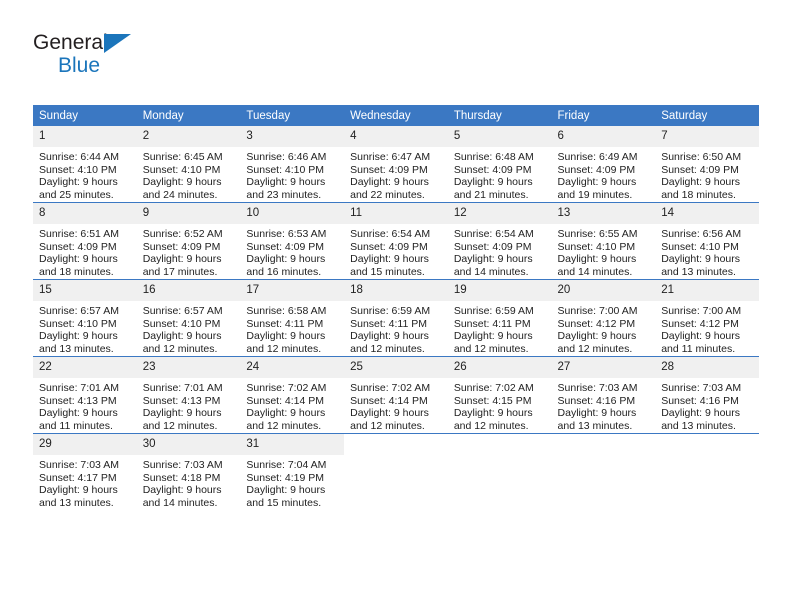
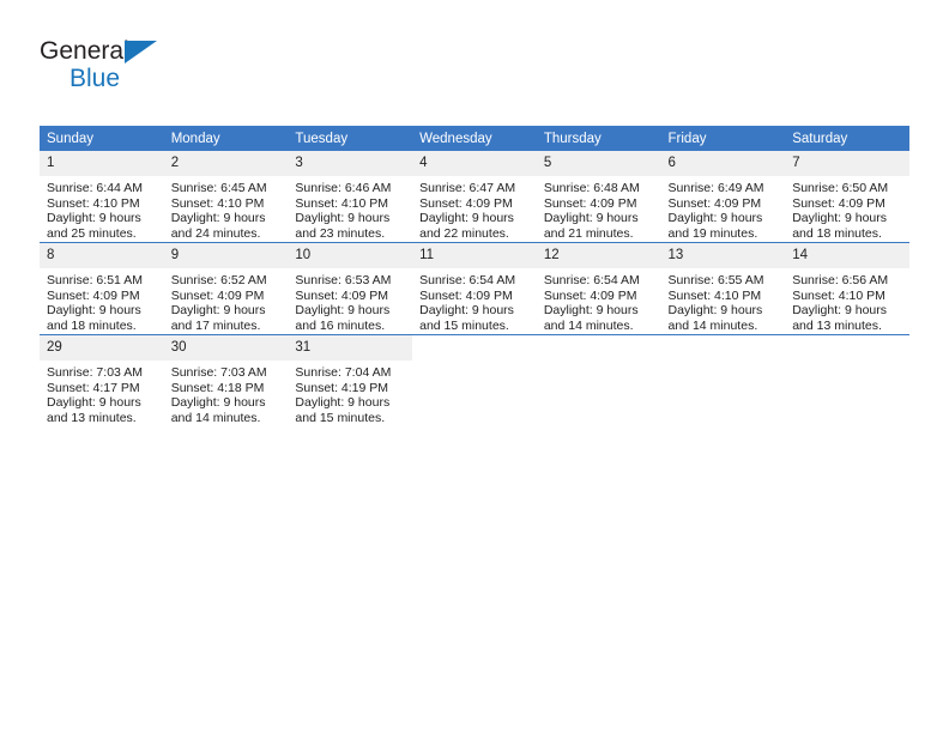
  General
  Blue
  Sunday	Monday	Tuesday	Wednesday	Thursday	Friday	Saturday
  1Sunrise: 6:44 AMSunset: 4:10 PMDaylight: 9 hoursand 25 minutes.	2Sunrise: 6:45 AMSunset: 4:10 PMDaylight: 9 hoursand 24 minutes.	3Sunrise: 6:46 AMSunset: 4:10 PMDaylight: 9 hoursand 23 minutes.	4Sunrise: 6:47 AMSunset: 4:09 PMDaylight: 9 hoursand 22 minutes.	5Sunrise: 6:48 AMSunset: 4:09 PMDaylight: 9 hoursand 21 minutes.	6Sunrise: 6:49 AMSunset: 4:09 PMDaylight: 9 hoursand 19 minutes.	7Sunrise: 6:50 AMSunset: 4:09 PMDaylight: 9 hoursand 18 minutes.
  8Sunrise: 6:51 AMSunset: 4:09 PMDaylight: 9 hoursand 18 minutes.	9Sunrise: 6:52 AMSunset: 4:09 PMDaylight: 9 hoursand 17 minutes.	10Sunrise: 6:53 AMSunset: 4:09 PMDaylight: 9 hoursand 16 minutes.	11Sunrise: 6:54 AMSunset: 4:09 PMDaylight: 9 hoursand 15 minutes.	12Sunrise: 6:54 AMSunset: 4:09 PMDaylight: 9 hoursand 14 minutes.	13Sunrise: 6:55 AMSunset: 4:10 PMDaylight: 9 hoursand 14 minutes.	14Sunrise: 6:56 AMSunset: 4:10 PMDaylight: 9 hoursand 13 minutes.
- 15Sunrise: 6:57 AMSunset: 4:10 PMDaylight: 9 hoursand 13 minutes.	16Sunrise: 6:57 AMSunset: 4:10 PMDaylight: 9 hoursand 12 minutes.	17Sunrise: 6:58 AMSunset: 4:11 PMDaylight: 9 hoursand 12 minutes.	18Sunrise: 6:59 AMSunset: 4:11 PMDaylight: 9 hoursand 12 minutes.	19Sunrise: 6:59 AMSunset: 4:11 PMDaylight: 9 hoursand 12 minutes.	20Sunrise: 7:00 AMSunset: 4:12 PMDaylight: 9 hoursand 12 minutes.	21Sunrise: 7:00 AMSunset: 4:12 PMDaylight: 9 hoursand 11 minutes.
- 22Sunrise: 7:01 AMSunset: 4:13 PMDaylight: 9 hoursand 11 minutes.	23Sunrise: 7:01 AMSunset: 4:13 PMDaylight: 9 hoursand 12 minutes.	24Sunrise: 7:02 AMSunset: 4:14 PMDaylight: 9 hoursand 12 minutes.	25Sunrise: 7:02 AMSunset: 4:14 PMDaylight: 9 hoursand 12 minutes.	26Sunrise: 7:02 AMSunset: 4:15 PMDaylight: 9 hoursand 12 minutes.	27Sunrise: 7:03 AMSunset: 4:16 PMDaylight: 9 hoursand 13 minutes.	28Sunrise: 7:03 AMSunset: 4:16 PMDaylight: 9 hoursand 13 minutes.
  29Sunrise: 7:03 AMSunset: 4:17 PMDaylight: 9 hoursand 13 minutes.	30Sunrise: 7:03 AMSunset: 4:18 PMDaylight: 9 hoursand 14 minutes.	31Sunrise: 7:04 AMSunset: 4:19 PMDaylight: 9 hoursand 15 minutes.
